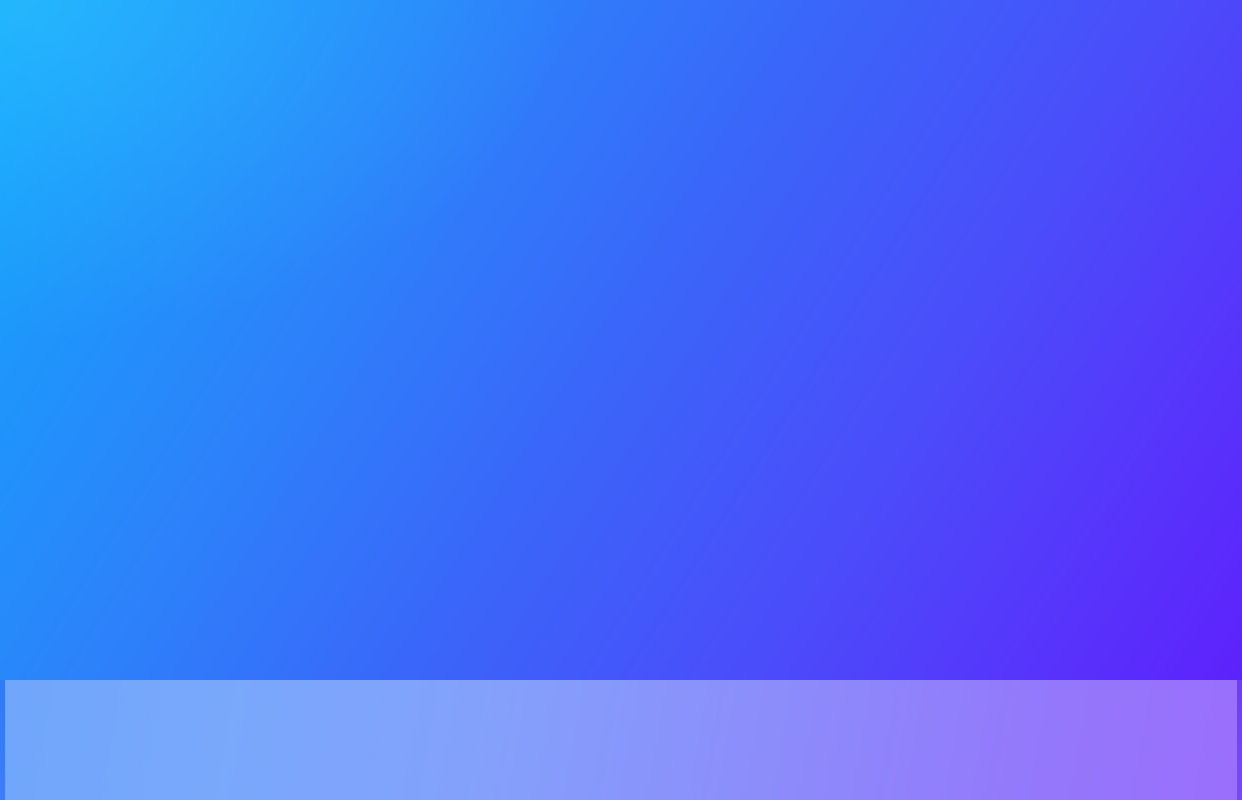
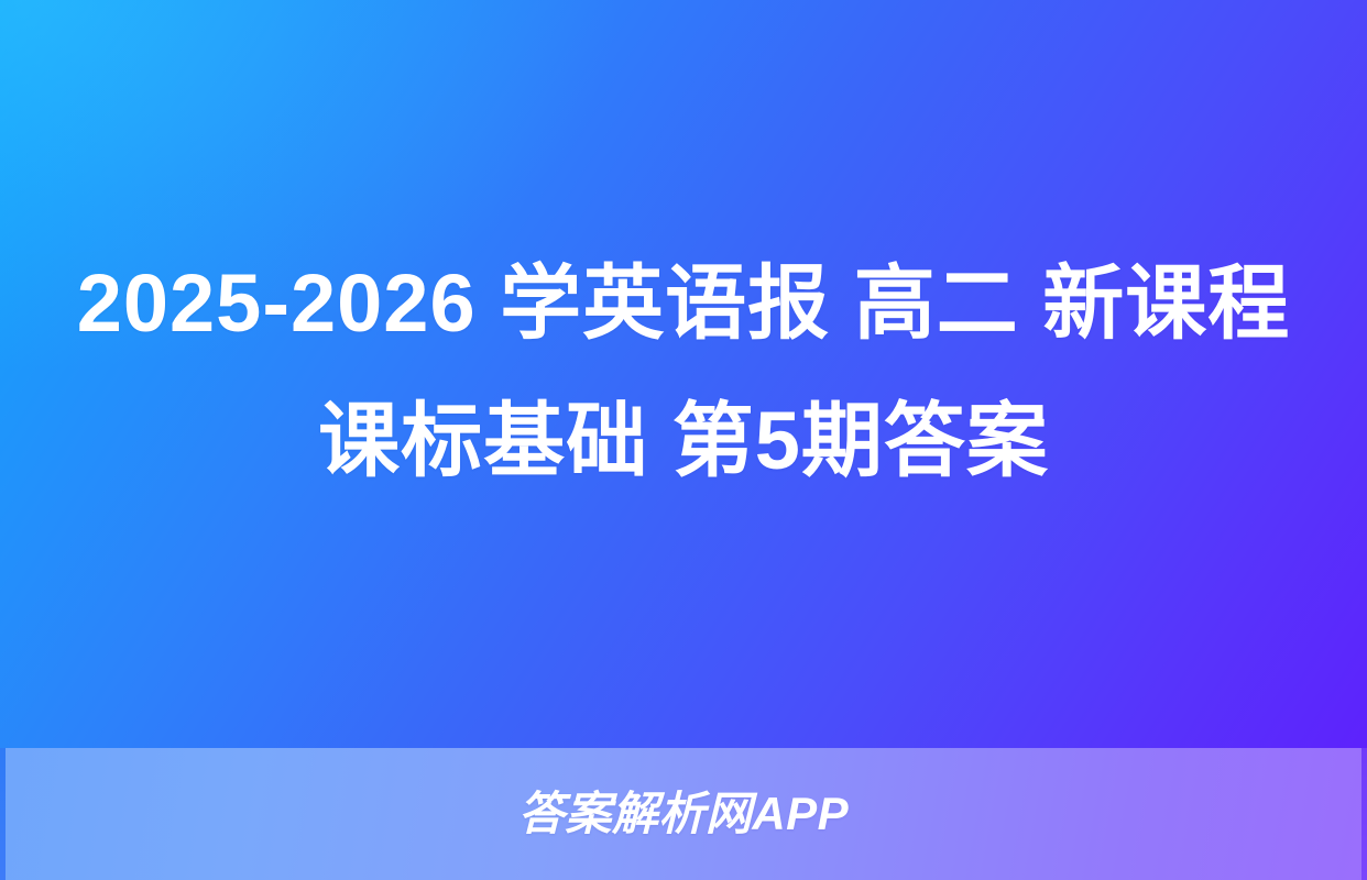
+ 2025-2026 学英语报 高二 新课程课标基础 第5期答案
+ 答案解析网APP
